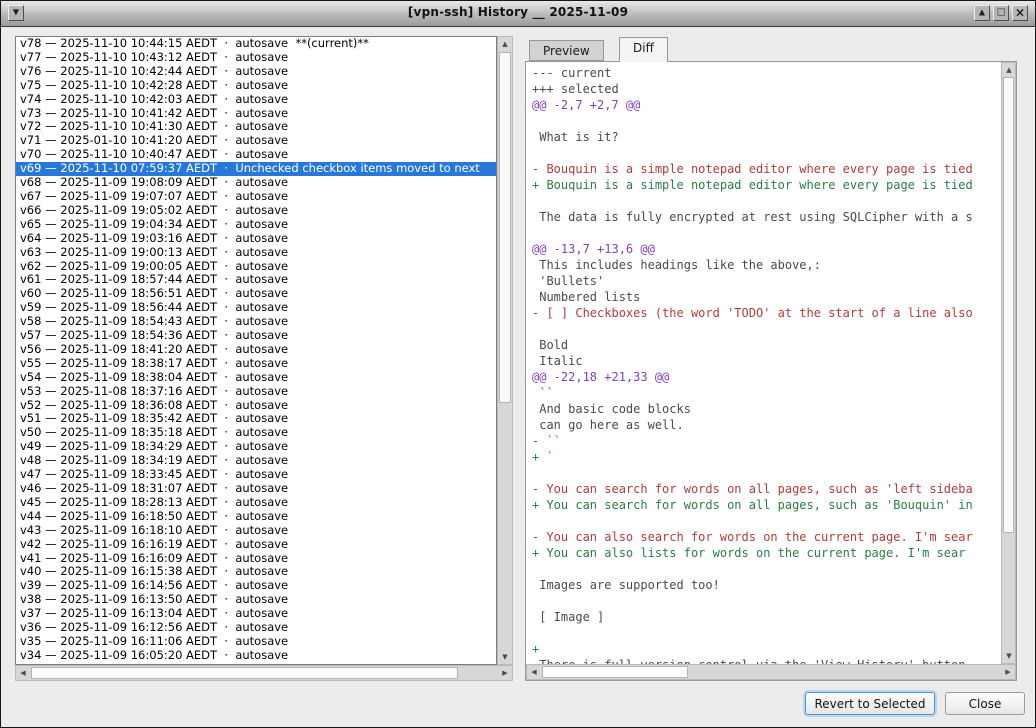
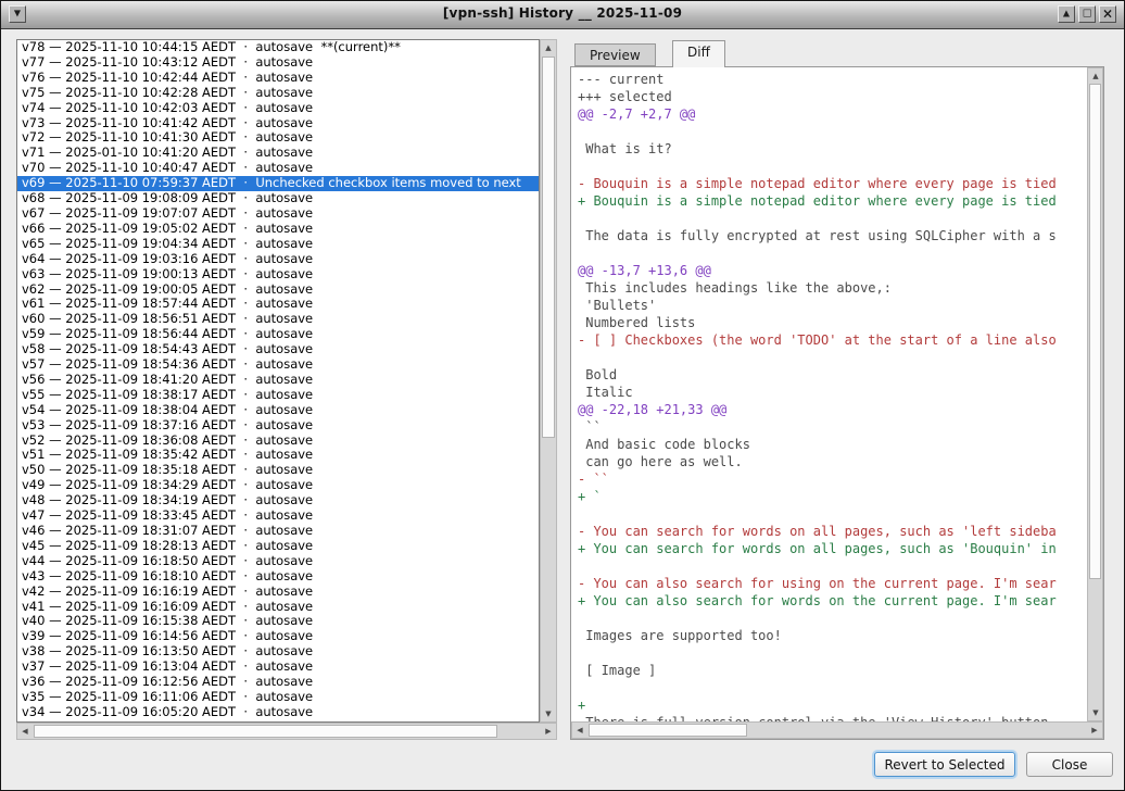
  ▼
  [vpn-ssh] History __ 2025-11-09
  ▲
  □
  ×
  v78 — 2025-11-10 10:44:15 AEDT · autosave **(current)**
  v77 — 2025-11-10 10:43:12 AEDT · autosave
  v76 — 2025-11-10 10:42:44 AEDT · autosave
  v75 — 2025-11-10 10:42:28 AEDT · autosave
  v74 — 2025-11-10 10:42:03 AEDT · autosave
  v73 — 2025-11-10 10:41:42 AEDT · autosave
  v72 — 2025-11-10 10:41:30 AEDT · autosave
  v71 — 2025-01-10 10:41:20 AEDT · autosave
  v70 — 2025-11-10 10:40:47 AEDT · autosave
  v69 — 2025-11-10 07:59:37 AEDT · Unchecked checkbox items moved to next
  v68 — 2025-11-09 19:08:09 AEDT · autosave
  v67 — 2025-11-09 19:07:07 AEDT · autosave
  v66 — 2025-11-09 19:05:02 AEDT · autosave
  v65 — 2025-11-09 19:04:34 AEDT · autosave
  v64 — 2025-11-09 19:03:16 AEDT · autosave
  v63 — 2025-11-09 19:00:13 AEDT · autosave
  v62 — 2025-11-09 19:00:05 AEDT · autosave
  v61 — 2025-11-09 18:57:44 AEDT · autosave
  v60 — 2025-11-09 18:56:51 AEDT · autosave
  v59 — 2025-11-09 18:56:44 AEDT · autosave
  v58 — 2025-11-09 18:54:43 AEDT · autosave
  v57 — 2025-11-09 18:54:36 AEDT · autosave
  v56 — 2025-11-09 18:41:20 AEDT · autosave
  v55 — 2025-11-09 18:38:17 AEDT · autosave
  v54 — 2025-11-09 18:38:04 AEDT · autosave
- v53 — 2025-11-08 18:37:16 AEDT · autosave
+ v53 — 2025-11-09 18:37:16 AEDT · autosave
  v52 — 2025-11-09 18:36:08 AEDT · autosave
  v51 — 2025-11-09 18:35:42 AEDT · autosave
  v50 — 2025-11-09 18:35:18 AEDT · autosave
  v49 — 2025-11-09 18:34:29 AEDT · autosave
  v48 — 2025-11-09 18:34:19 AEDT · autosave
  v47 — 2025-11-09 18:33:45 AEDT · autosave
  v46 — 2025-11-09 18:31:07 AEDT · autosave
  v45 — 2025-11-09 18:28:13 AEDT · autosave
  v44 — 2025-11-09 16:18:50 AEDT · autosave
  v43 — 2025-11-09 16:18:10 AEDT · autosave
  v42 — 2025-11-09 16:16:19 AEDT · autosave
  v41 — 2025-11-09 16:16:09 AEDT · autosave
  v40 — 2025-11-09 16:15:38 AEDT · autosave
  v39 — 2025-11-09 16:14:56 AEDT · autosave
  v38 — 2025-11-09 16:13:50 AEDT · autosave
  v37 — 2025-11-09 16:13:04 AEDT · autosave
  v36 — 2025-11-09 16:12:56 AEDT · autosave
  v35 — 2025-11-09 16:11:06 AEDT · autosave
  v34 — 2025-11-09 16:05:20 AEDT · autosave
  ▲
  ▼
  ◀
  ▶
  Preview
  Diff
  --- current
  +++ selected
  @@ -2,7 +2,7 @@
  What is it?
  - Bouquin is a simple notepad editor where every page is tied
  + Bouquin is a simple notepad editor where every page is tied
  The data is fully encrypted at rest using SQLCipher with a s
  @@ -13,7 +13,6 @@
  This includes headings like the above,:
  'Bullets'
  Numbered lists
  - [ ] Checkboxes (the word 'TODO' at the start of a line also
  Bold
  Italic
  @@ -22,18 +21,33 @@
  ``
  And basic code blocks
  can go here as well.
  - ``
  + `
  - You can search for words on all pages, such as 'left sideba
  + You can search for words on all pages, such as 'Bouquin' in
- - You can also search for words on the current page. I'm sear
+ - You can also search for using on the current page. I'm sear
- + You can also lists for words on the current page. I'm sear
+ + You can also search for words on the current page. I'm sear
  Images are supported too!
  [ Image ]
  +
  ▲
  ▼
  ◀
  ▶
  Revert to Selected
  Close
